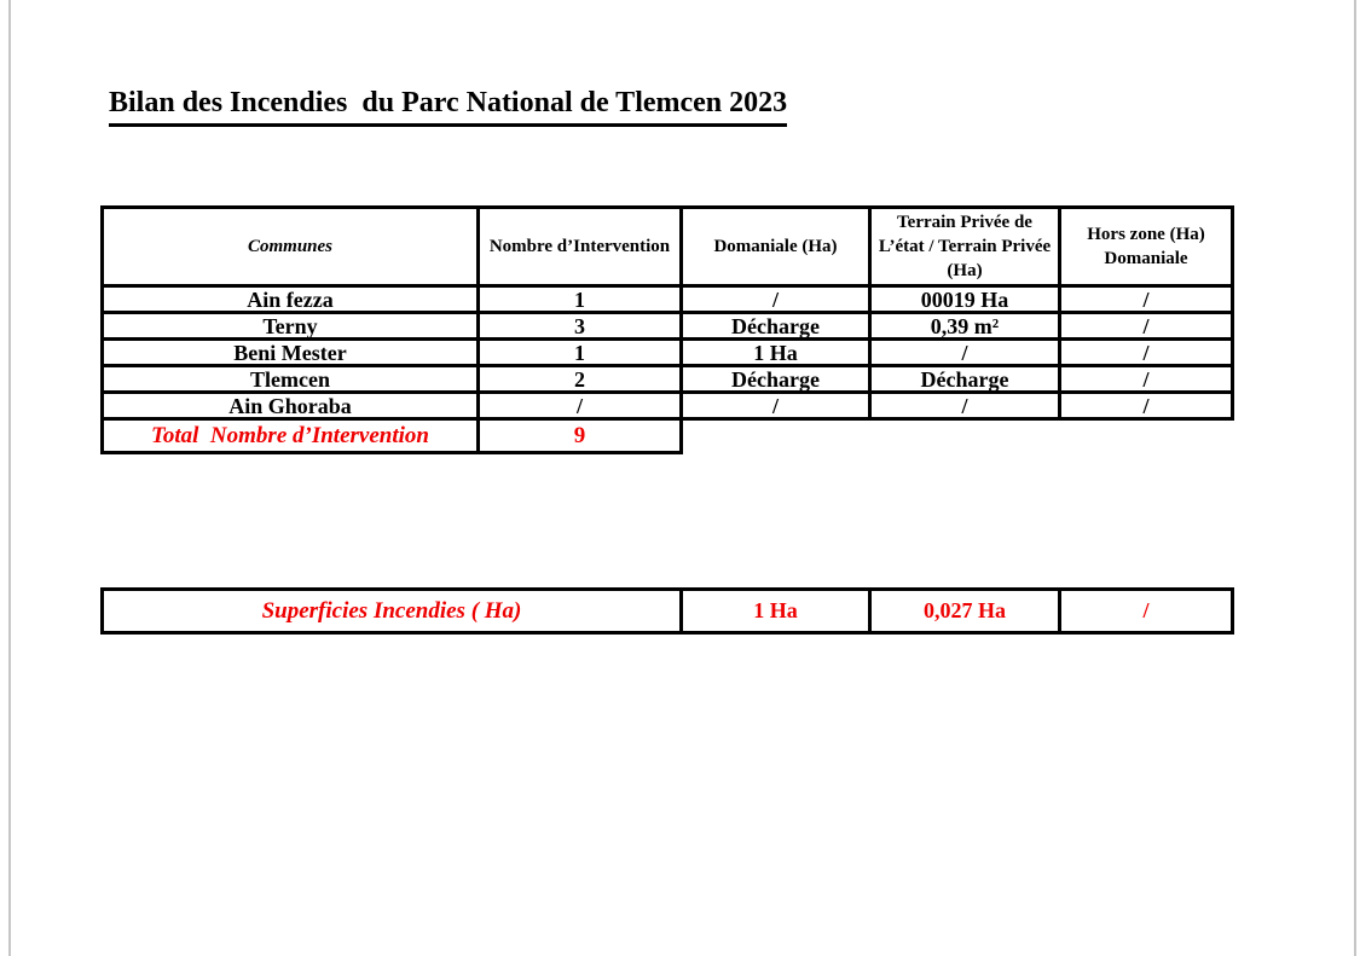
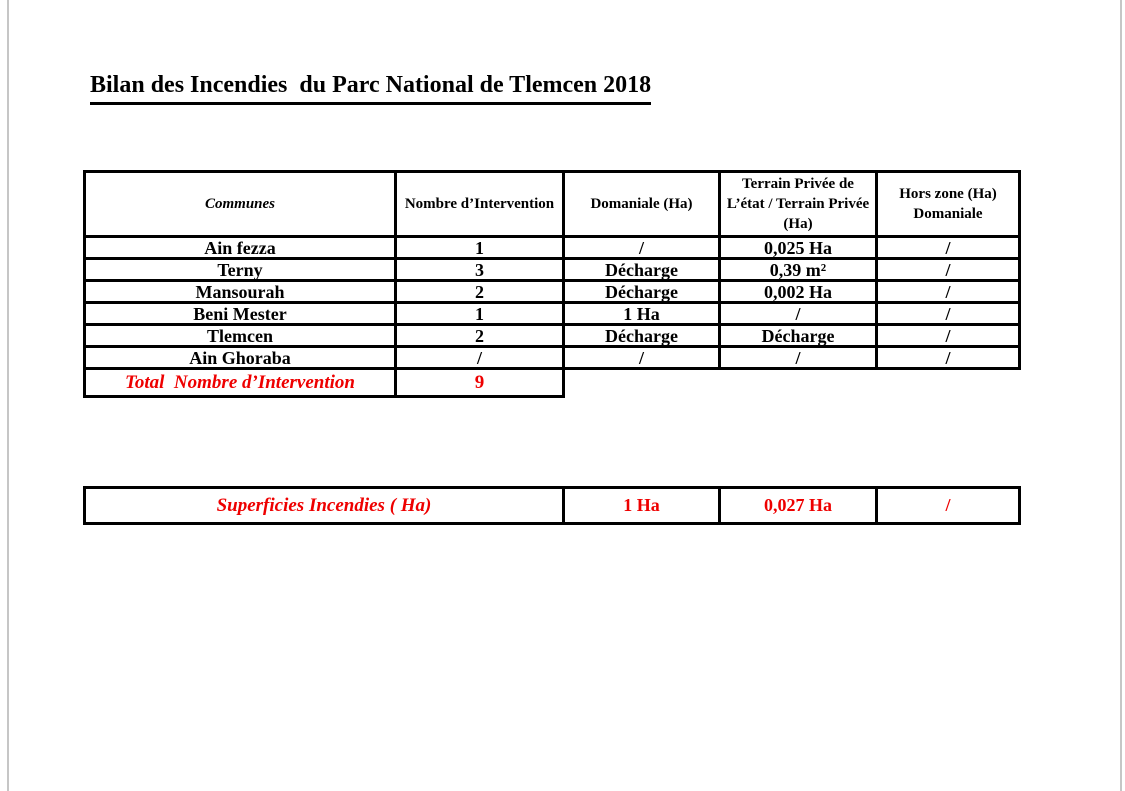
- Bilan des Incendies du Parc National de Tlemcen 2023
+ Bilan des Incendies du Parc National de Tlemcen 2018
  Communes	Nombre d’Intervention	Domaniale (Ha)	Terrain Privée de L’état / Terrain Privée (Ha)	Hors zone (Ha) Domaniale
- Ain fezza	1	/	00019 Ha	/
+ Ain fezza	1	/	0,025 Ha	/
  Terny	3	Décharge	0,39 m²	/
+ Mansourah	2	Décharge	0,002 Ha	/
  Beni Mester	1	1 Ha	/	/
  Tlemcen	2	Décharge	Décharge	/
  Ain Ghoraba	/	/	/	/
  Total Nombre d’Intervention	9
  Superficies Incendies ( Ha)	1 Ha	0,027 Ha	/
